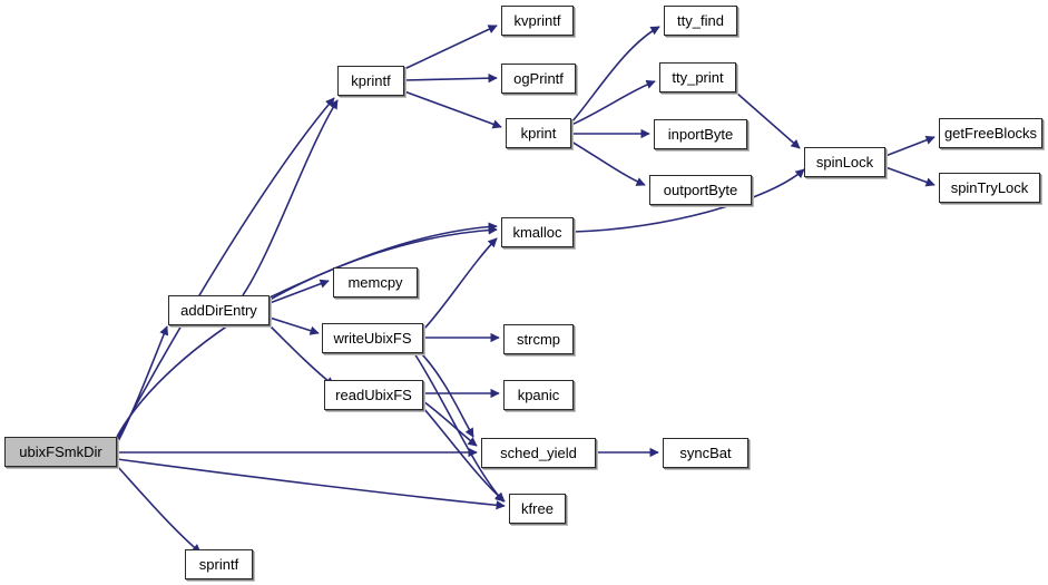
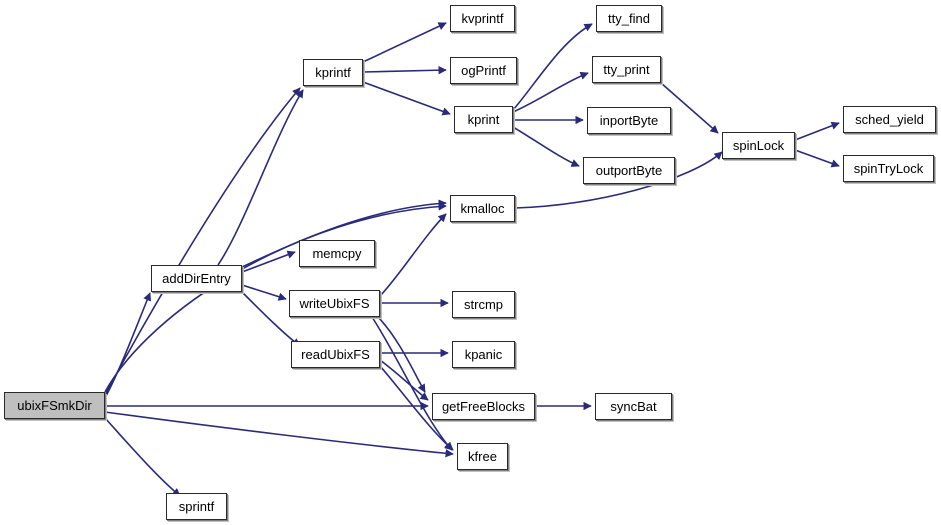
  ubixFSmkDir
  addDirEntry
  sprintf
  kprintf
  memcpy
  writeUbixFS
  readUbixFS
  kvprintf
  ogPrintf
  kprint
  kmalloc
  strcmp
  kpanic
- sched_yield
+ getFreeBlocks
  kfree
  tty_find
  tty_print
  inportByte
  outportByte
  syncBat
  spinLock
- getFreeBlocks
+ sched_yield
  spinTryLock
